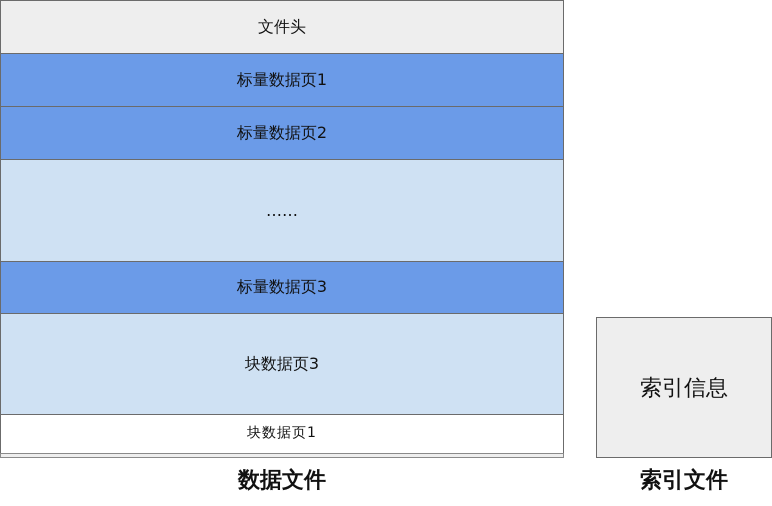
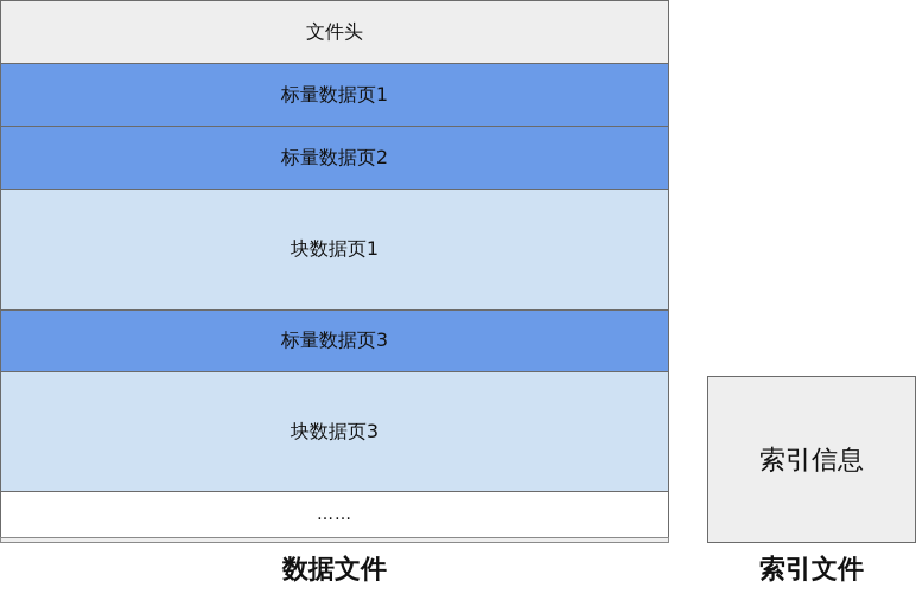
  文件头
  标量数据页1
  标量数据页2
- ……
+ 块数据页1
  标量数据页3
  块数据页3
- 块数据页1
+ ……
  数据文件
  索引信息
  索引文件
